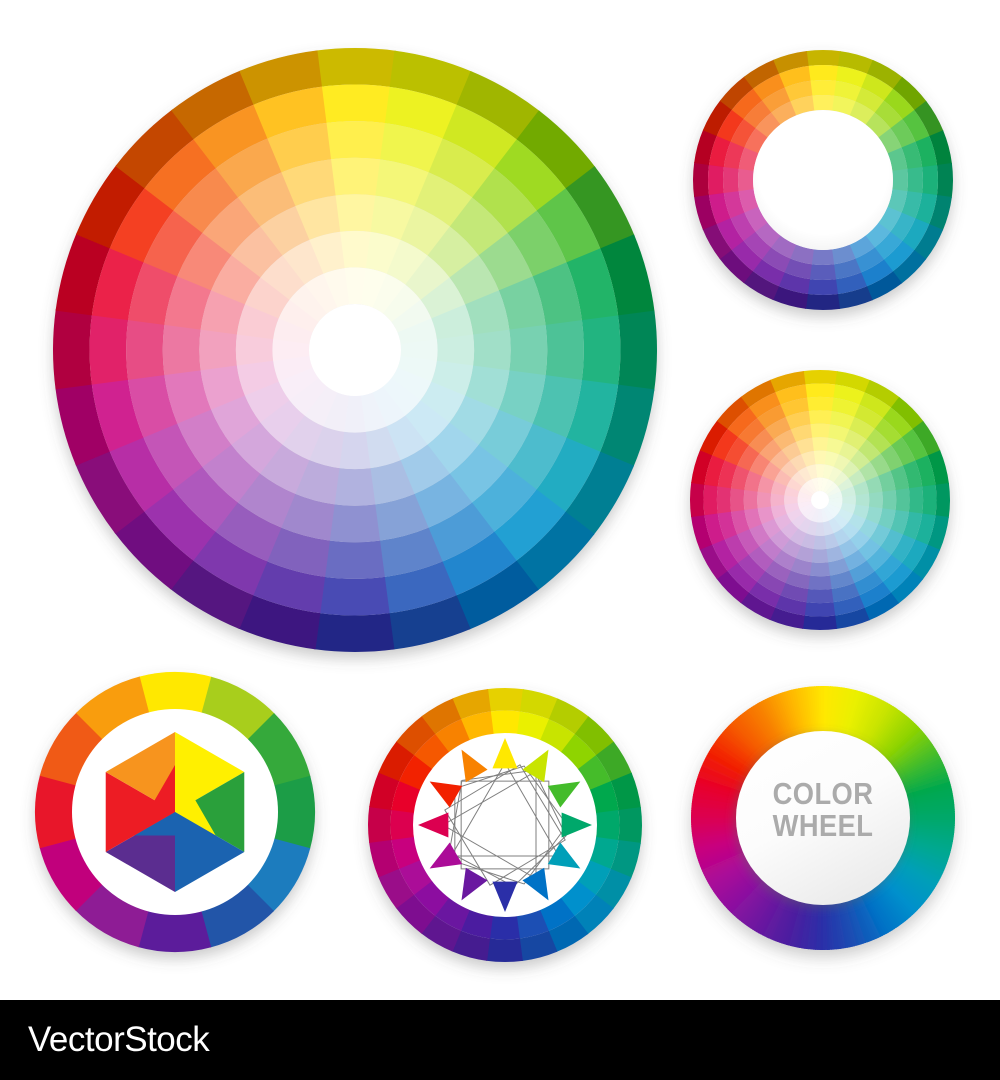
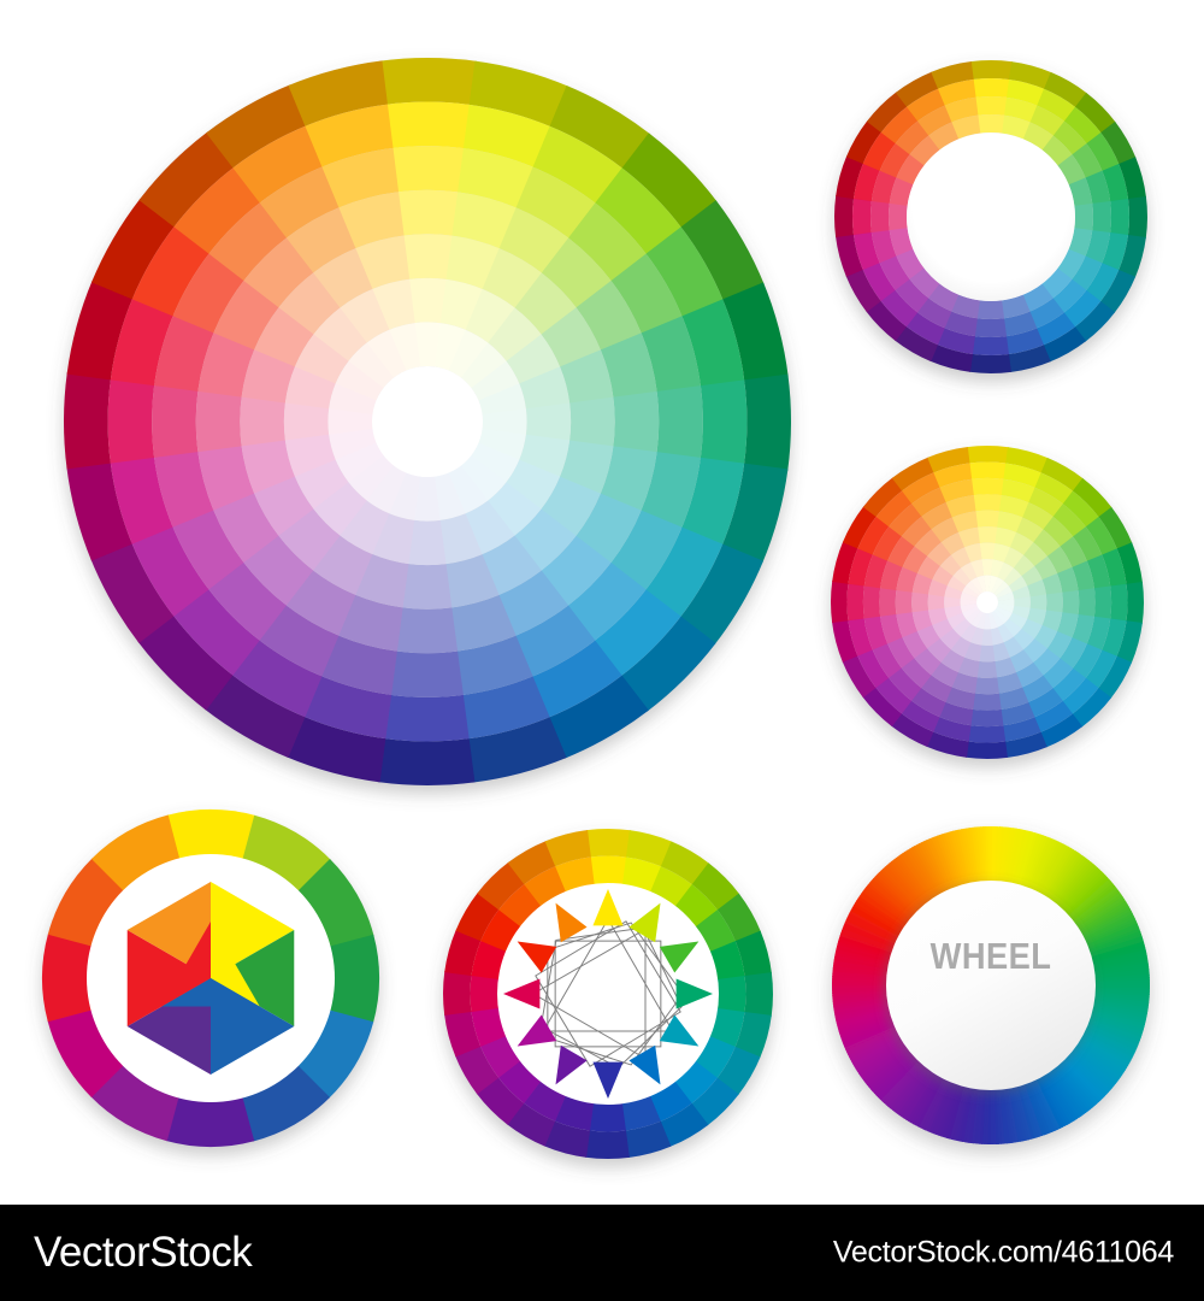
- COLOR
  WHEEL
  VectorStock
+ VectorStock.com/4611064
